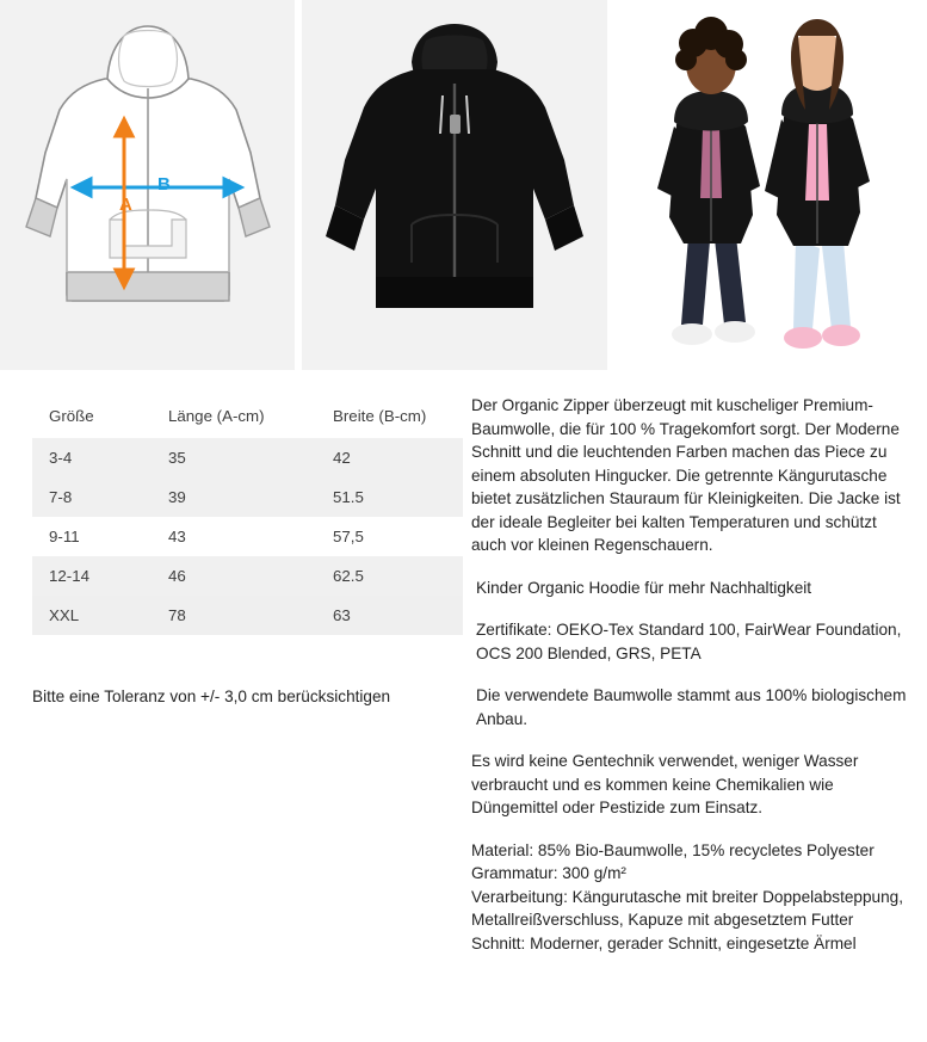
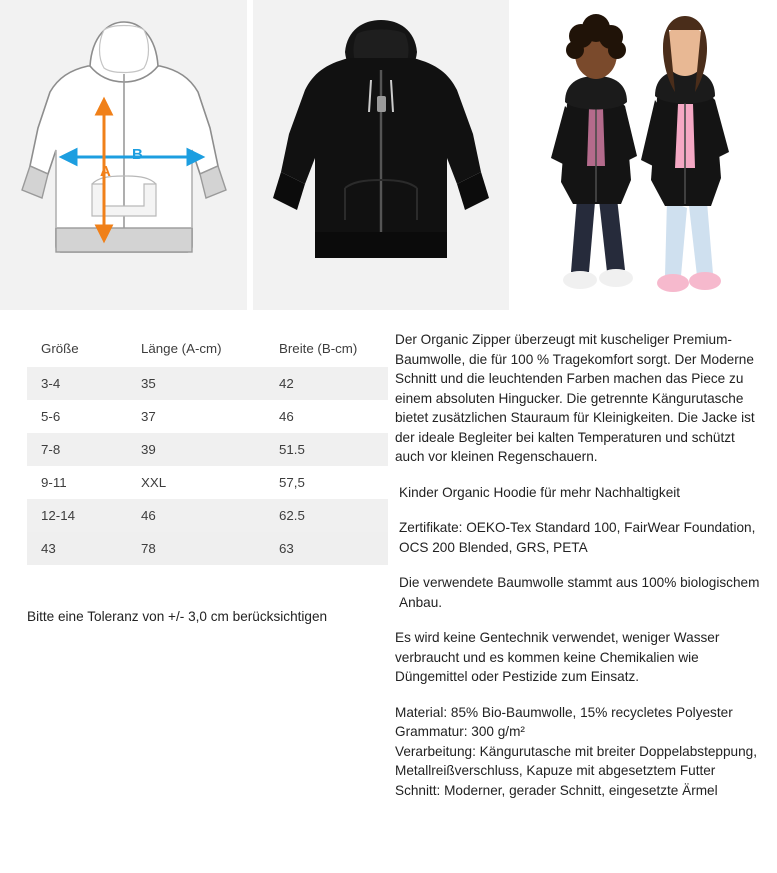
  B
  A
  Größe	Länge (A-cm)	Breite (B-cm)
  3-4	35	42
+ 5-6	37	46
  7-8	39	51.5
- 9-11	43	57,5
+ 9-11	XXL	57,5
  12-14	46	62.5
- XXL	78	63
+ 43	78	63
  Bitte eine Toleranz von +/- 3,0 cm berücksichtigen
  Der Organic Zipper überzeugt mit kuscheliger Premium-Baumwolle, die für 100 % Tragekomfort sorgt. Der Moderne Schnitt und die leuchtenden Farben machen das Piece zu einem absoluten Hingucker. Die getrennte Kängurutasche bietet zusätzlichen Stauraum für Kleinigkeiten. Die Jacke ist der ideale Begleiter bei kalten Temperaturen und schützt auch vor kleinen Regenschauern.
  Kinder Organic Hoodie für mehr Nachhaltigkeit
  Zertifikate: OEKO-Tex Standard 100, FairWear Foundation, OCS 200 Blended, GRS, PETA
  Die verwendete Baumwolle stammt aus 100% biologischem Anbau.
  Es wird keine Gentechnik verwendet, weniger Wasser verbraucht und es kommen keine Chemikalien wie Düngemittel oder Pestizide zum Einsatz.
  Material: 85% Bio-Baumwolle, 15% recycletes Polyester
  Grammatur: 300 g/m²
  Verarbeitung: Kängurutasche mit breiter Doppelabsteppung, Metallreißverschluss, Kapuze mit abgesetztem Futter
  Schnitt: Moderner, gerader Schnitt, eingesetzte Ärmel
